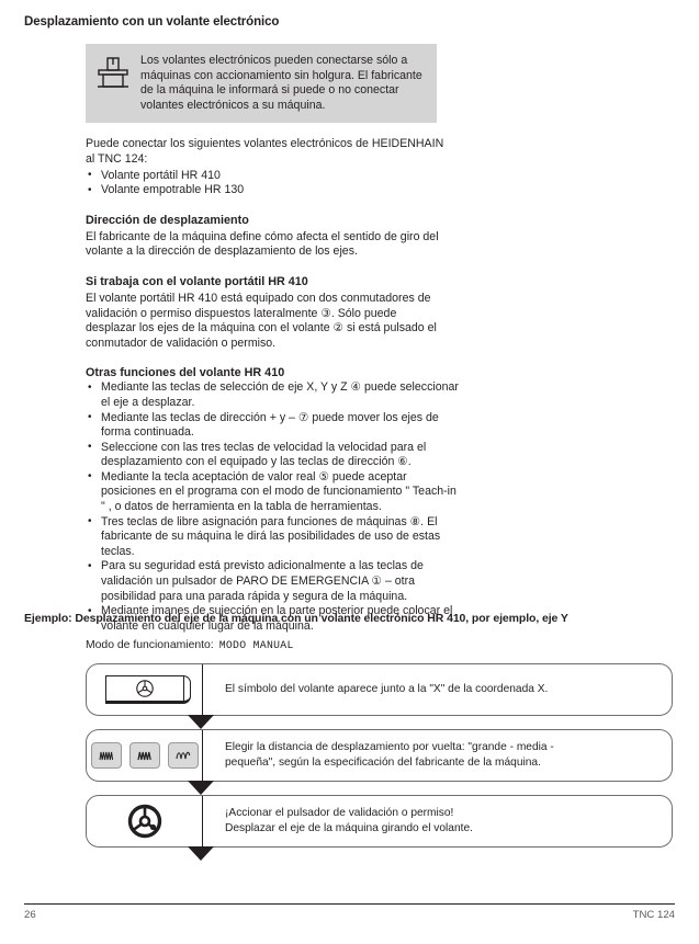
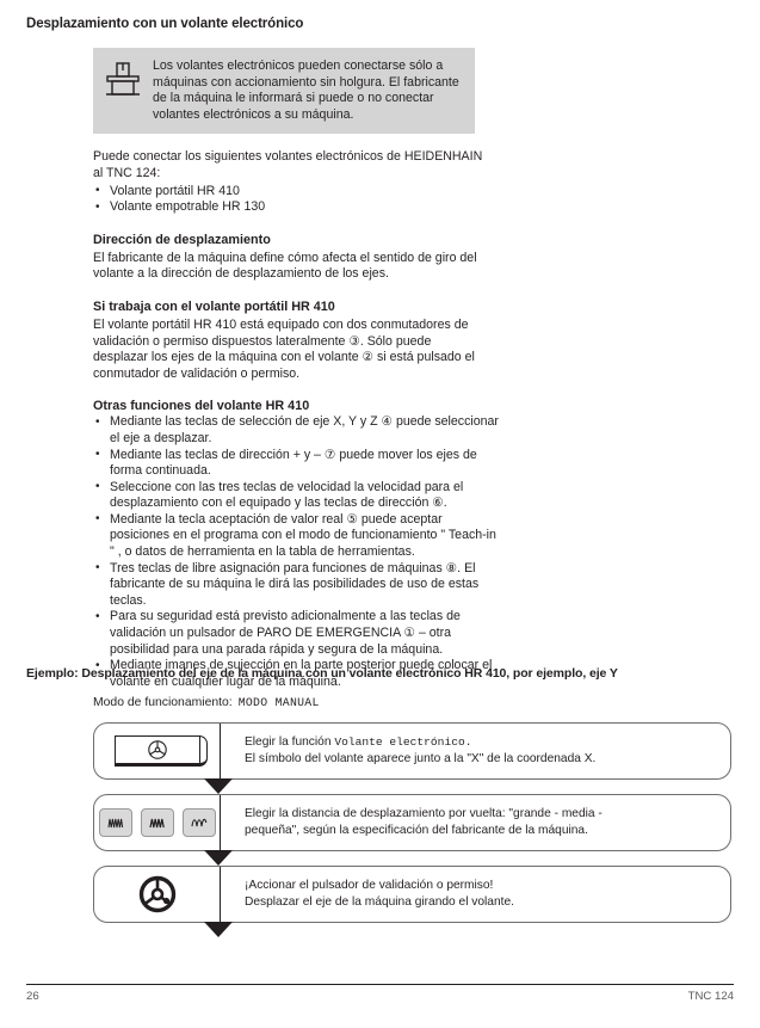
  Desplazamiento con un volante electrónico
  Los volantes electrónicos pueden conectarse sólo a máquinas con accionamiento sin holgura. El fabricante de la máquina le informará si puede o no conectar volantes electrónicos a su máquina.
  Puede conectar los siguientes volantes electrónicos de HEIDENHAIN al TNC 124:
  Volante portátil HR 410
  Volante empotrable HR 130
  Dirección de desplazamiento
  El fabricante de la máquina define cómo afecta el sentido de giro del volante a la dirección de desplazamiento de los ejes.
  Si trabaja con el volante portátil HR 410
  El volante portátil HR 410 está equipado con dos conmutadores de validación o permiso dispuestos lateralmente ③. Sólo puede desplazar los ejes de la máquina con el volante ② si está pulsado el conmutador de validación o permiso.
  Otras funciones del volante HR 410
  Mediante las teclas de selección de eje X, Y y Z ④ puede seleccionar el eje a desplazar.
  Mediante las teclas de dirección + y – ⑦ puede mover los ejes de forma continuada.
  Seleccione con las tres teclas de velocidad la velocidad para el desplazamiento con el equipado y las teclas de dirección ⑥.
  Mediante la tecla aceptación de valor real ⑤ puede aceptar posiciones en el programa con el modo de funcionamiento " Teach-in " , o datos de herramienta en la tabla de herramientas.
  Tres teclas de libre asignación para funciones de máquinas ⑧. El fabricante de su máquina le dirá las posibilidades de uso de estas teclas.
  Para su seguridad está previsto adicionalmente a las teclas de validación un pulsador de PARO DE EMERGENCIA ① – otra posibilidad para una parada rápida y segura de la máquina.
  Mediante imanes de sujección en la parte posterior puede colocar el volante en cualquier lugar de la máquina.
  Ejemplo: Desplazamiento del eje de la máquina con un volante electrónico HR 410, por ejemplo, eje Y
  Modo de funcionamiento: MODO MANUAL
+ Elegir la función Volante electrónico.
  El símbolo del volante aparece junto a la "X" de la coordenada X.
  Elegir la distancia de desplazamiento por vuelta: "grande - media -
  pequeña", según la especificación del fabricante de la máquina.
  ¡Accionar el pulsador de validación o permiso!
  Desplazar el eje de la máquina girando el volante.
  26
  TNC 124
